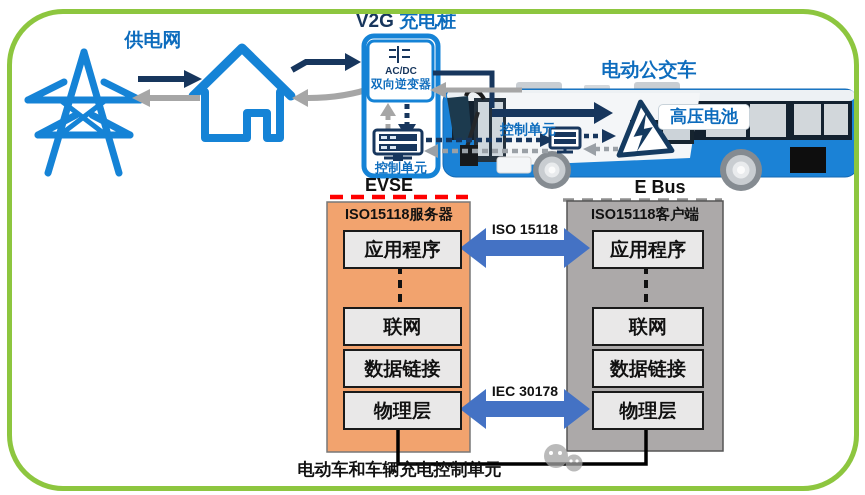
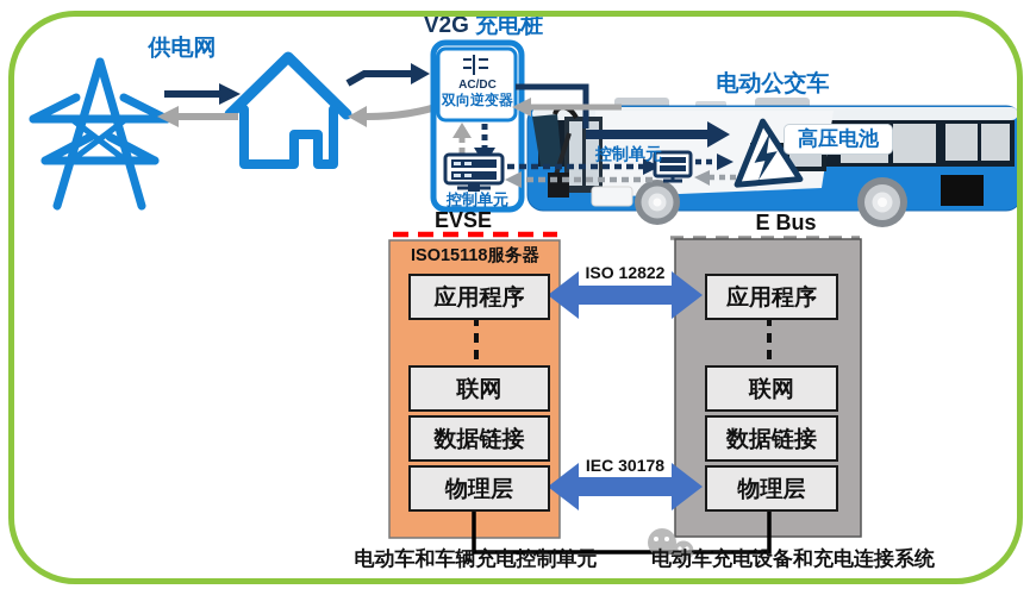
  供电网
  V2G 充电桩
  AC/DC
  双向逆变器
  控制单元
  电动公交车
  控制单元
  高压电池
  EVSE
  E Bus
  ISO15118服务器
- ISO15118客户端
  应用程序
  联网
  数据链接
  物理层
  应用程序
  联网
  数据链接
  物理层
- ISO 15118
+ ISO 12822
  IEC 30178
  电动车和车辆充电控制单元
+ 电动车充电设备和充电连接系统
